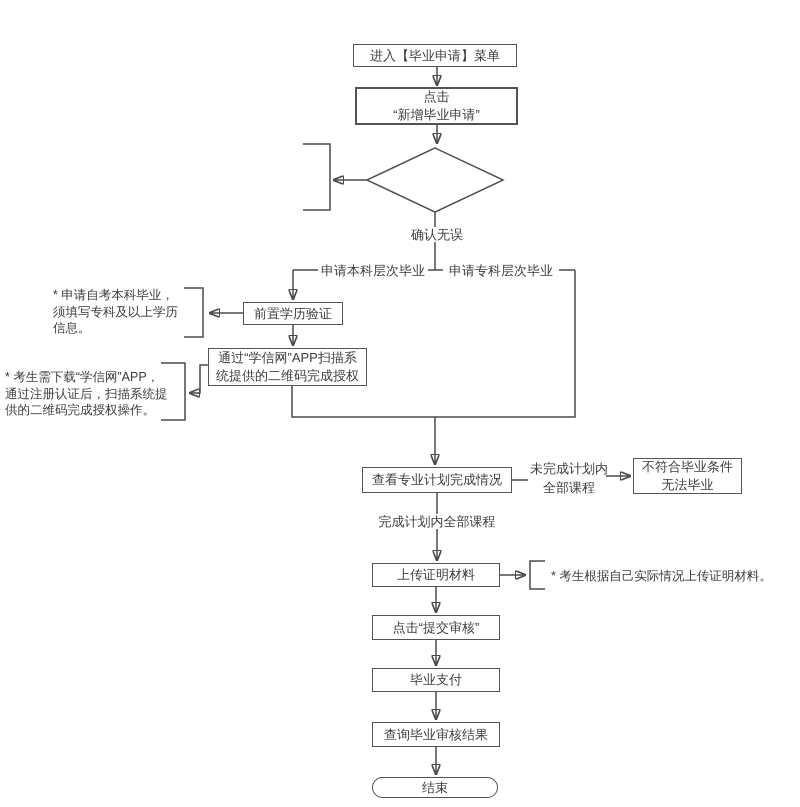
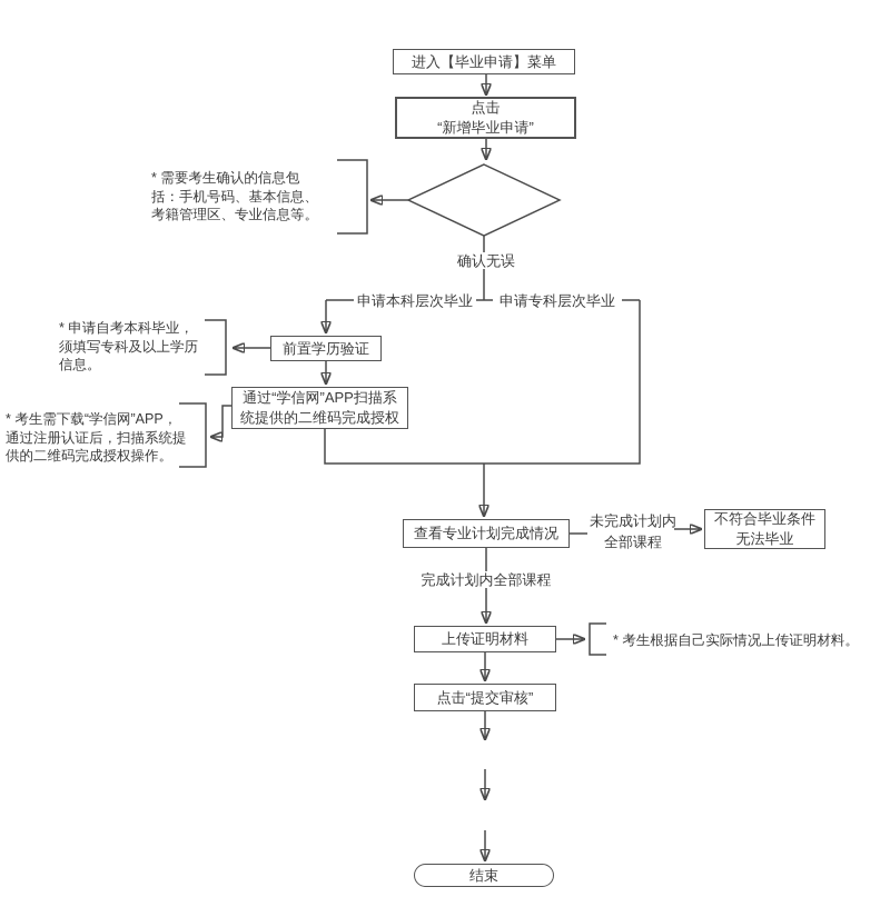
  进入【毕业申请】菜单
  点击
  “新增毕业申请”
  前置学历验证
  通过“学信网”APP扫描系
  统提供的二维码完成授权
  查看专业计划完成情况
  不符合毕业条件
  无法毕业
  上传证明材料
  点击“提交审核”
- 毕业支付
- 查询毕业审核结果
  结束
  确认无误
  申请本科层次毕业
  申请专科层次毕业
  未完成计划内
  全部课程
  完成计划内全部课程
+ * 需要考生确认的信息包
+ 括：手机号码、基本信息、
+ 考籍管理区、专业信息等。
  * 申请自考本科毕业，
  须填写专科及以上学历
  信息。
  * 考生需下载“学信网”APP，
  通过注册认证后，扫描系统提
  供的二维码完成授权操作。
  * 考生根据自己实际情况上传证明材料。
